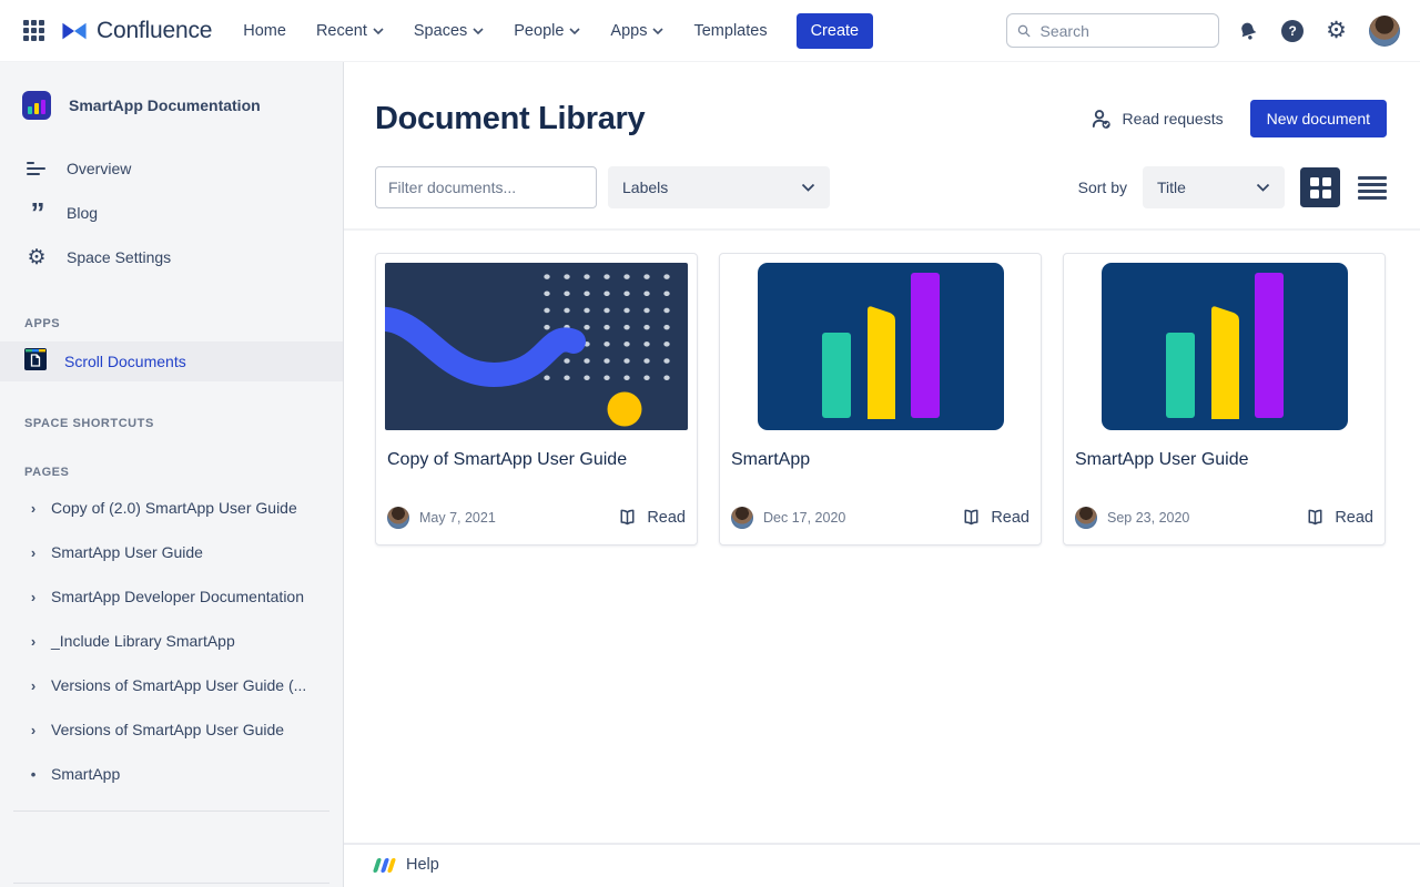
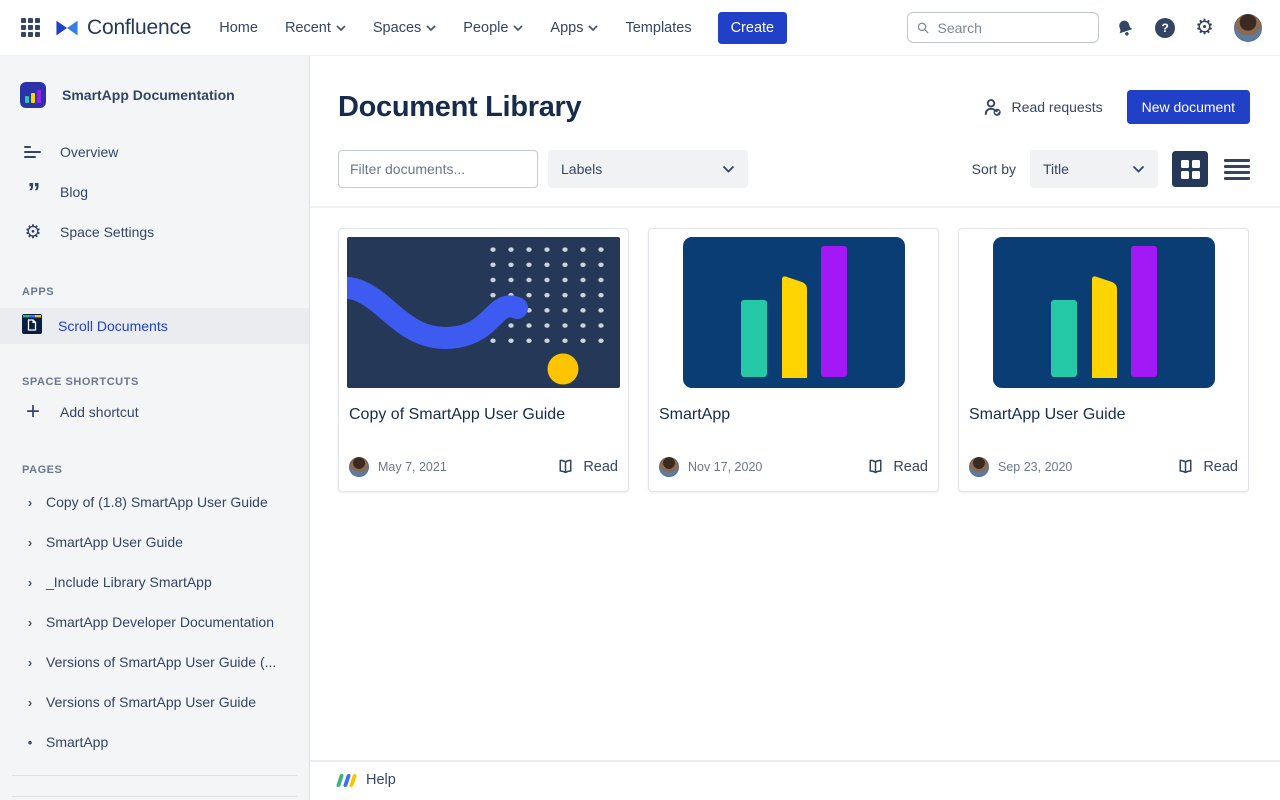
  Confluence
  Home
  Recent
  Spaces
  People
  Apps
  Templates
  Create
  Search
  ?
  ⚙
  SmartApp Documentation
  Overview
  ”
  Blog
  ⚙
  Space Settings
  APPS
  Scroll Documents
  SPACE SHORTCUTS
+ +
+ Add shortcut
  PAGES
  ›
- Copy of (2.0) SmartApp User Guide
+ Copy of (1.8) SmartApp User Guide
  ›
  SmartApp User Guide
  ›
- SmartApp Developer Documentation
+ _Include Library SmartApp
  ›
- _Include Library SmartApp
+ SmartApp Developer Documentation
  ›
  Versions of SmartApp User Guide (...
  ›
  Versions of SmartApp User Guide
  •
  SmartApp
  Document Library
  Read requests
  New document
  Filter documents...
  Labels
  Sort by
  Title
  Copy of SmartApp User Guide
  May 7, 2021
  Read
  SmartApp
- Dec 17, 2020
+ Nov 17, 2020
  Read
  SmartApp User Guide
  Sep 23, 2020
  Read
  Help
